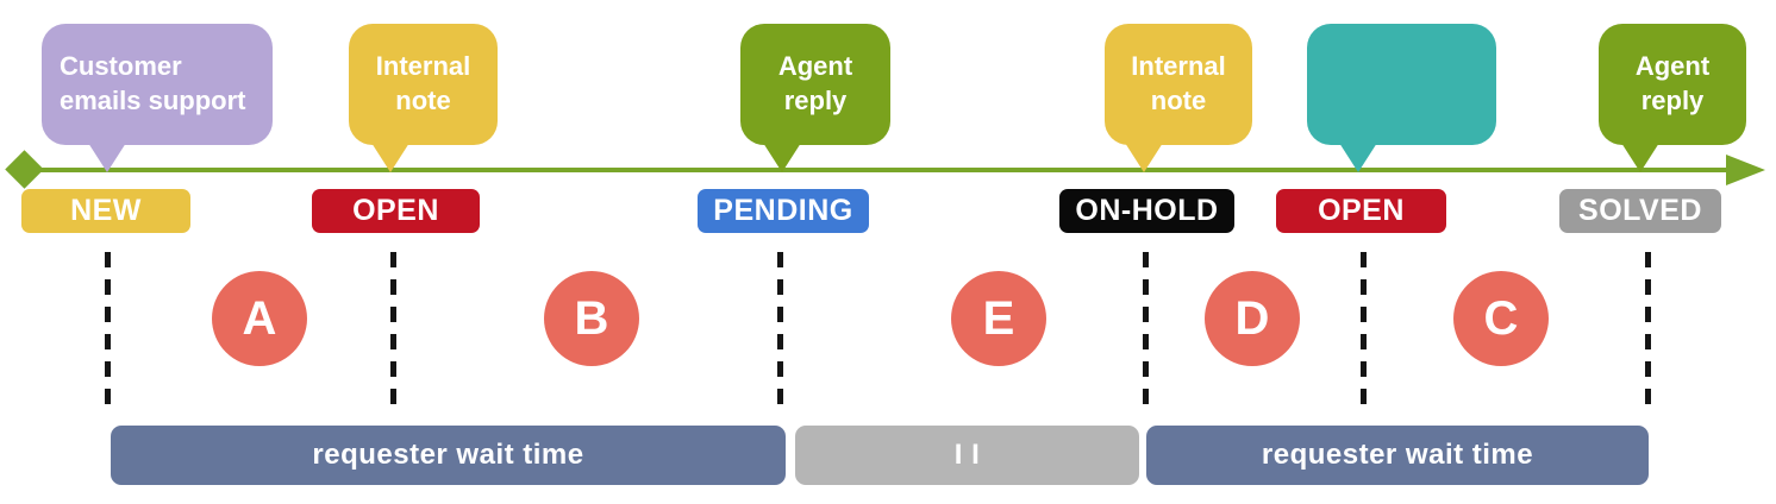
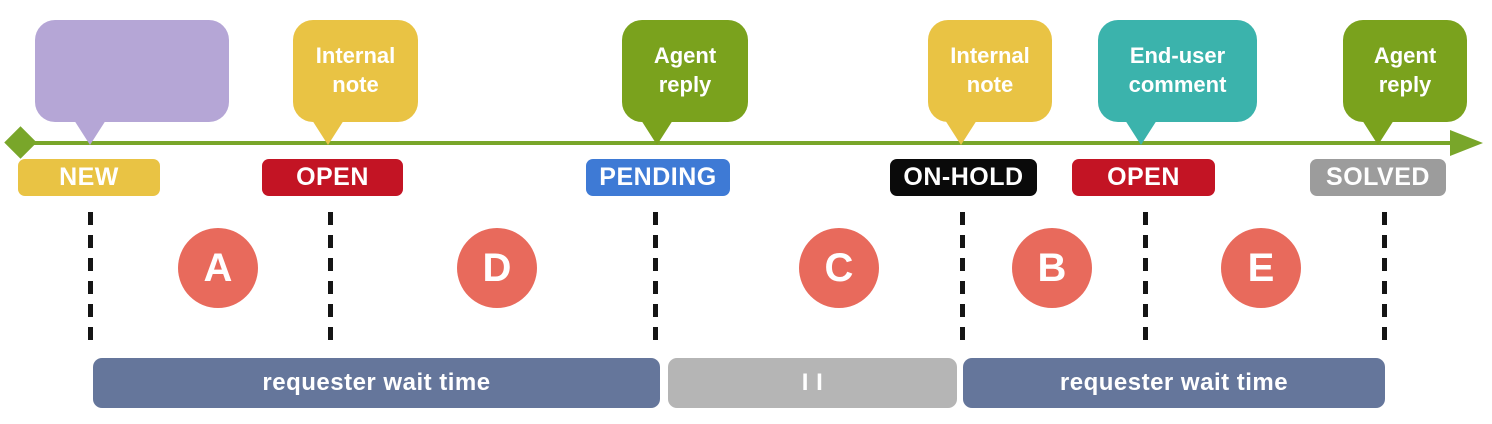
- Customer
- emails support
  Internal
  note
  Agent
  reply
  Internal
  note
+ End-user
+ comment
  Agent
  reply
  NEW
  OPEN
  PENDING
  ON-HOLD
  OPEN
  SOLVED
  A
- B
+ D
- E
+ C
- D
+ B
- C
+ E
  requester wait time
  I I
  requester wait time
